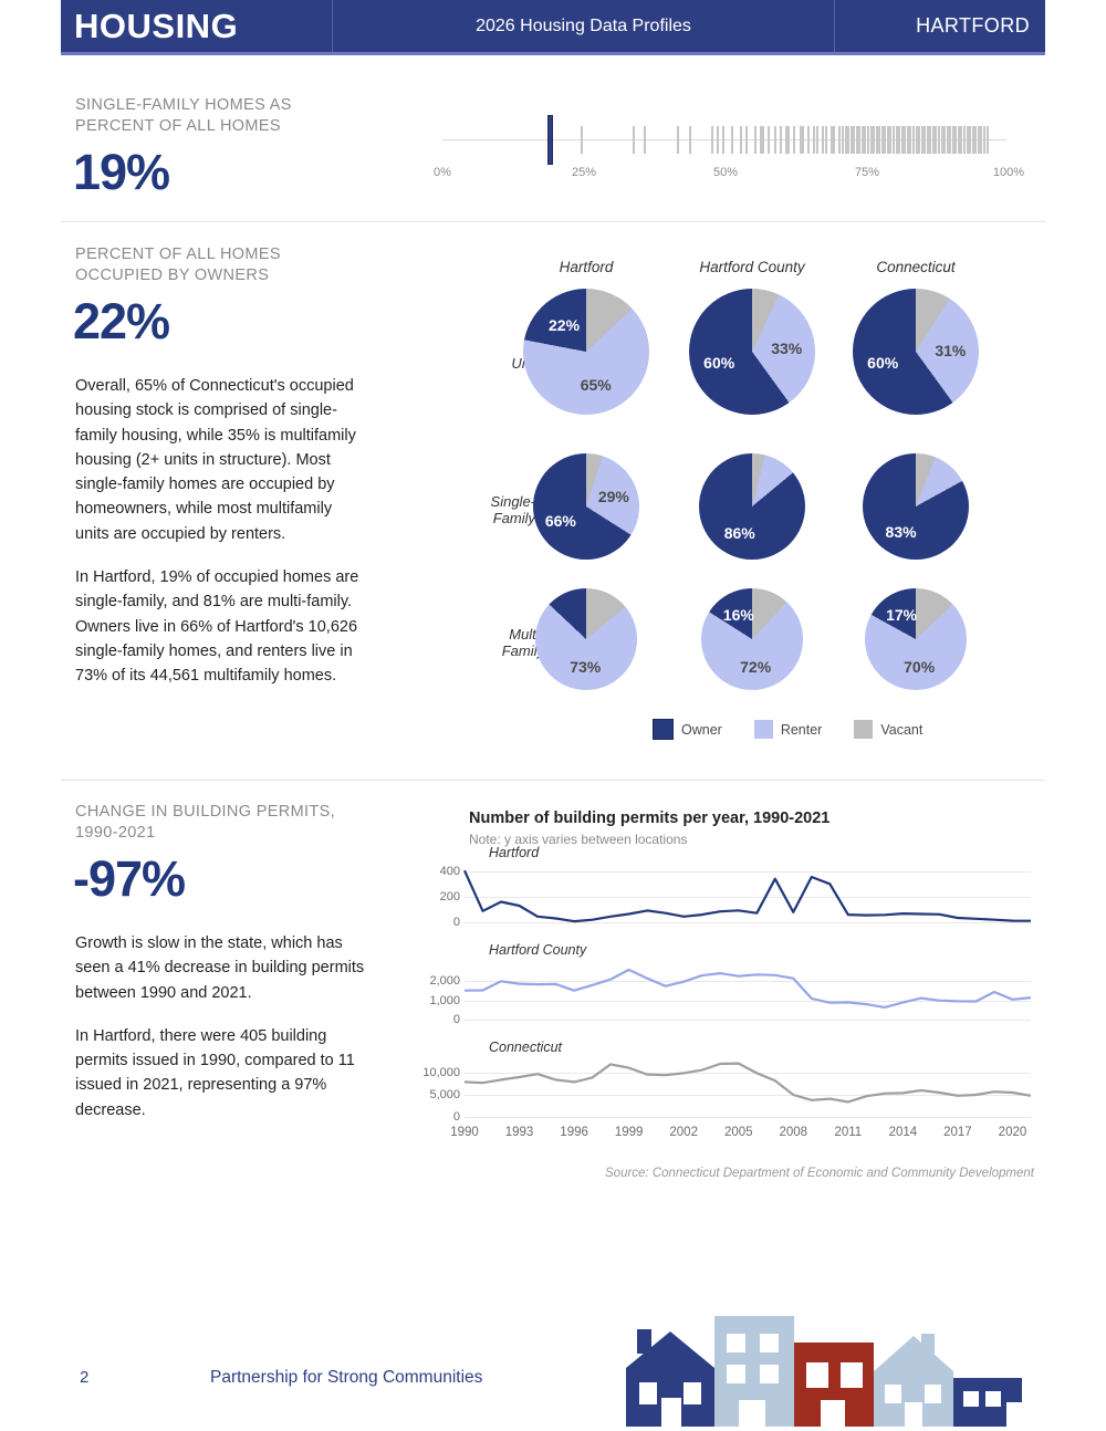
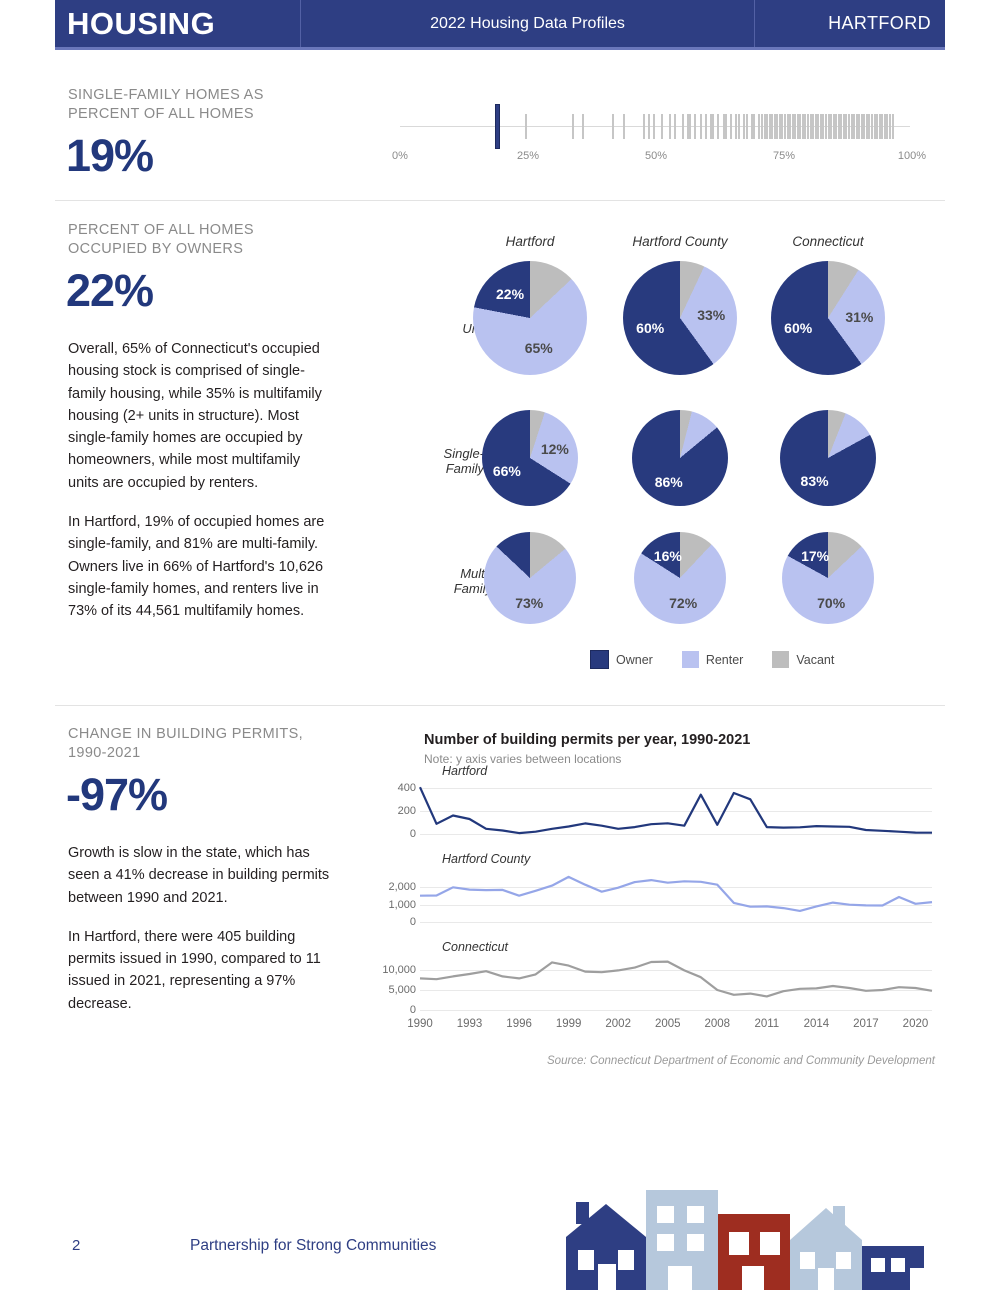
  HOUSING
- 2026 Housing Data Profiles
+ 2022 Housing Data Profiles
  HARTFORD
  SINGLE-FAMILY HOMES AS PERCENT OF ALL HOMES
  19%
  0%
  25%
  50%
  75%
  100%
  PERCENT OF ALL HOMES OCCUPIED BY OWNERS
  22%
  Overall, 65% of Connecticut's occupied housing stock is comprised of single-family housing, while 35% is multifamily housing (2+ units in structure). Most single-family homes are occupied by homeowners, while most multifamily units are occupied by renters.
  In Hartford, 19% of occupied homes are single-family, and 81% are multi-family. Owners live in 66% of Hartford's 10,626 single-family homes, and renters live in 73% of its 44,561 multifamily homes.
  Hartford
  Hartford County
  Connecticut
  Single
  Family
  Famil
  22%
  65%
  60%
  33%
  60%
  31%
  66%
- 29%
+ 12%
  86%
  83%
  73%
  16%
  72%
  17%
  70%
  Owner
  Renter
  Vacant
  CHANGE IN BUILDING PERMITS, 1990-2021
  -97%
  Growth is slow in the state, which has seen a 41% decrease in building permits between 1990 and 2021.
  In Hartford, there were 405 building permits issued in 1990, compared to 11 issued in 2021, representing a 97% decrease.
  Number of building permits per year, 1990-2021
  Note: y axis varies between locations
  Hartford
  0
  200
  400
  Hartford County
  0
  1,000
  2,000
  Connecticut
  0
  5,000
  10,000
  1990
  1993
  1996
  1999
  2002
  2005
  2008
  2011
  2014
  2017
  2020
  Source: Connecticut Department of Economic and Community Development
  2
  Partnership for Strong Communities
